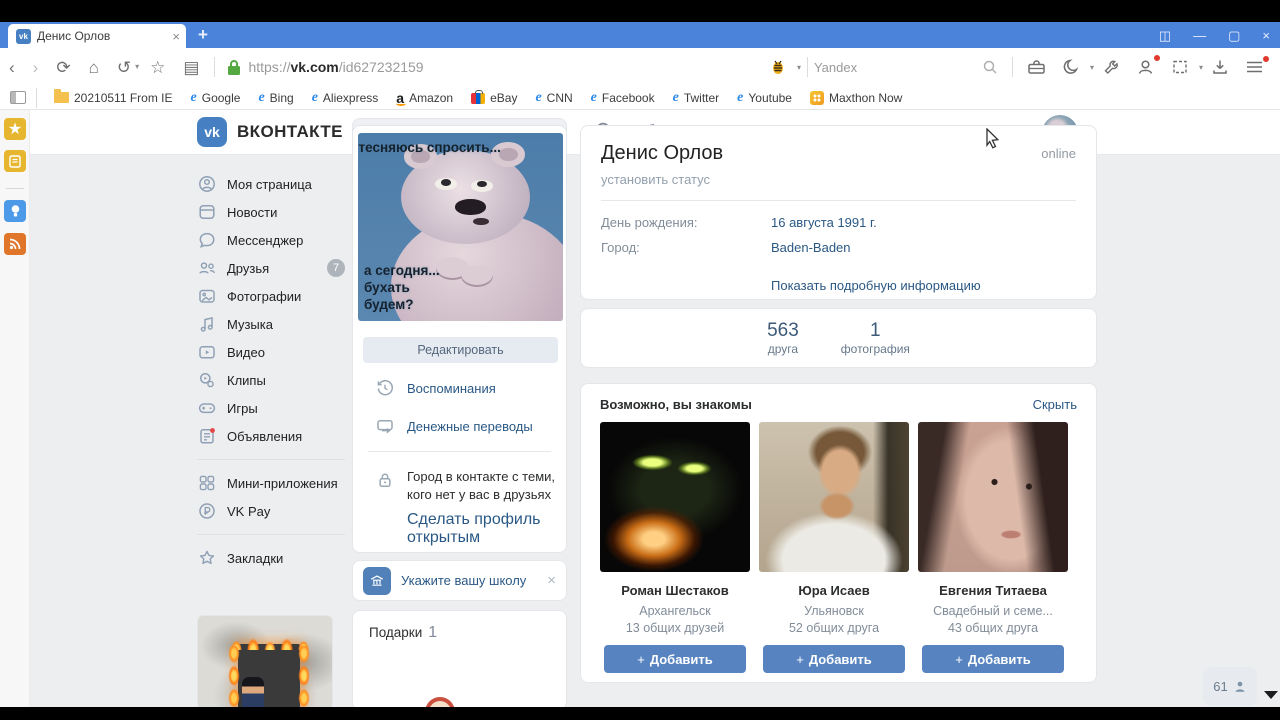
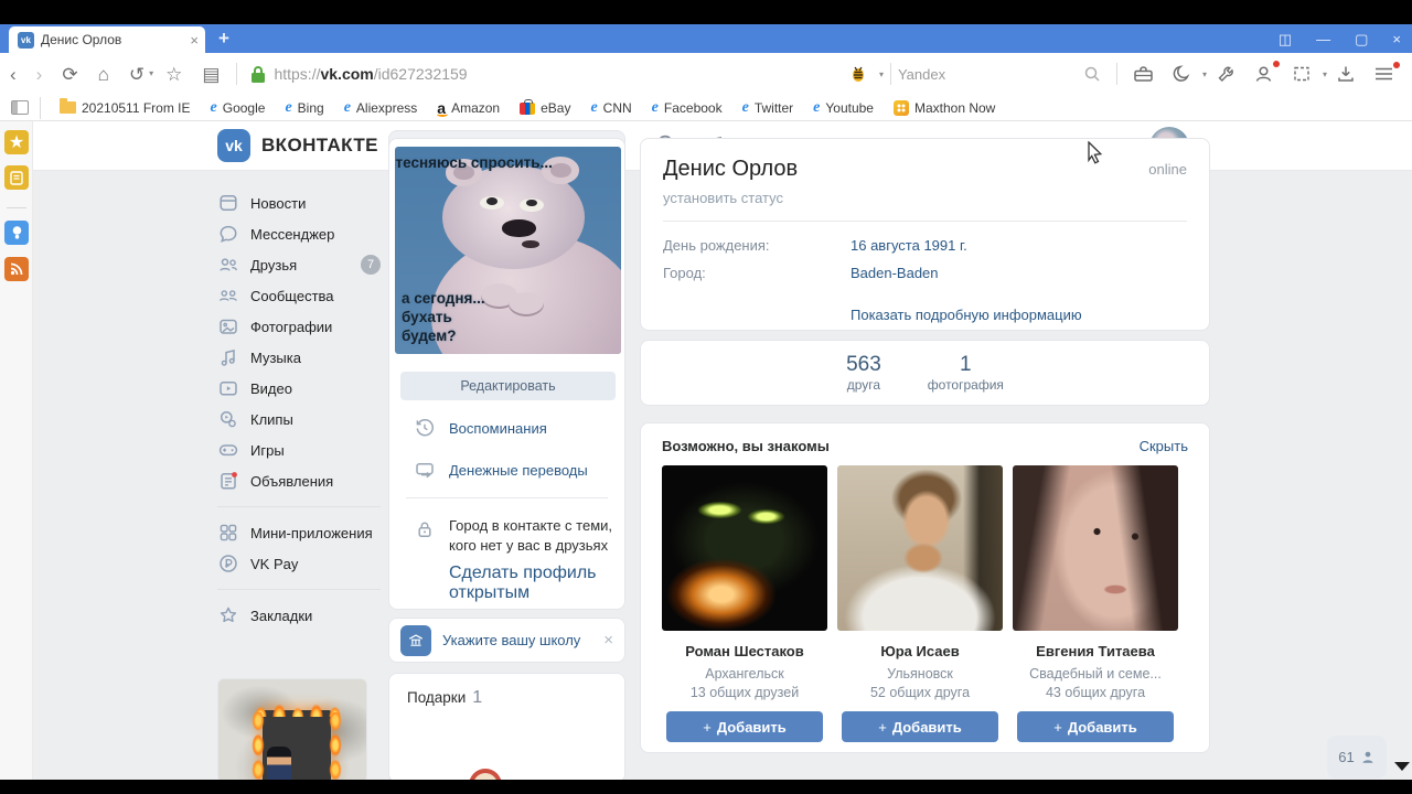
  vk
  Денис Орлов
  ×
  +
  ◫
  —
  ▢
  ×
  ‹
  ›
  ⟳
  ⌂
  ↺
  ▾
  ☆
  ▤
  https://vk.com/id627232159
  ▾
  Yandex
  ▾
  ▾
  20210511 From IE
  e
  Google
  e
  Bing
  e
  Aliexpress
  a
  Amazon
  eBay
  e
  CNN
  e
  Facebook
  e
  Twitter
  e
  Youtube
  Maxthon Now
  ★
  vk
  ВКОНТАКТЕ
- Моя страница
  Новости
  Мессенджер
  Друзья
  7
+ Сообщества
  Фотографии
  Музыка
  Видео
  Клипы
  Игры
  Объявления
  Мини-приложения
  VK Pay
  Закладки
  тесняюсь спросить...
  а сегодня...
  бухать
  будем?
  Редактировать
  Воспоминания
  Денежные переводы
  Город в контакте с теми, кого нет у вас в друзьях
  Сделать профиль открытым
  Укажите вашу школу
  ×
  Подарки 1
  Денис Орлов
  online
  установить статус
  День рождения:
  16 августа 1991 г.
  Город:
  Baden-Baden
  Показать подробную информацию
  563
  друга
  1
  фотография
  Возможно, вы знакомы
  Скрыть
  Роман Шестаков
  Архангельск
  13 общих друзей
  + Добавить
  Юра Исаев
  Ульяновск
  52 общих друга
  + Добавить
  Евгения Титаева
  Свадебный и семе...
  43 общих друга
  + Добавить
  61
